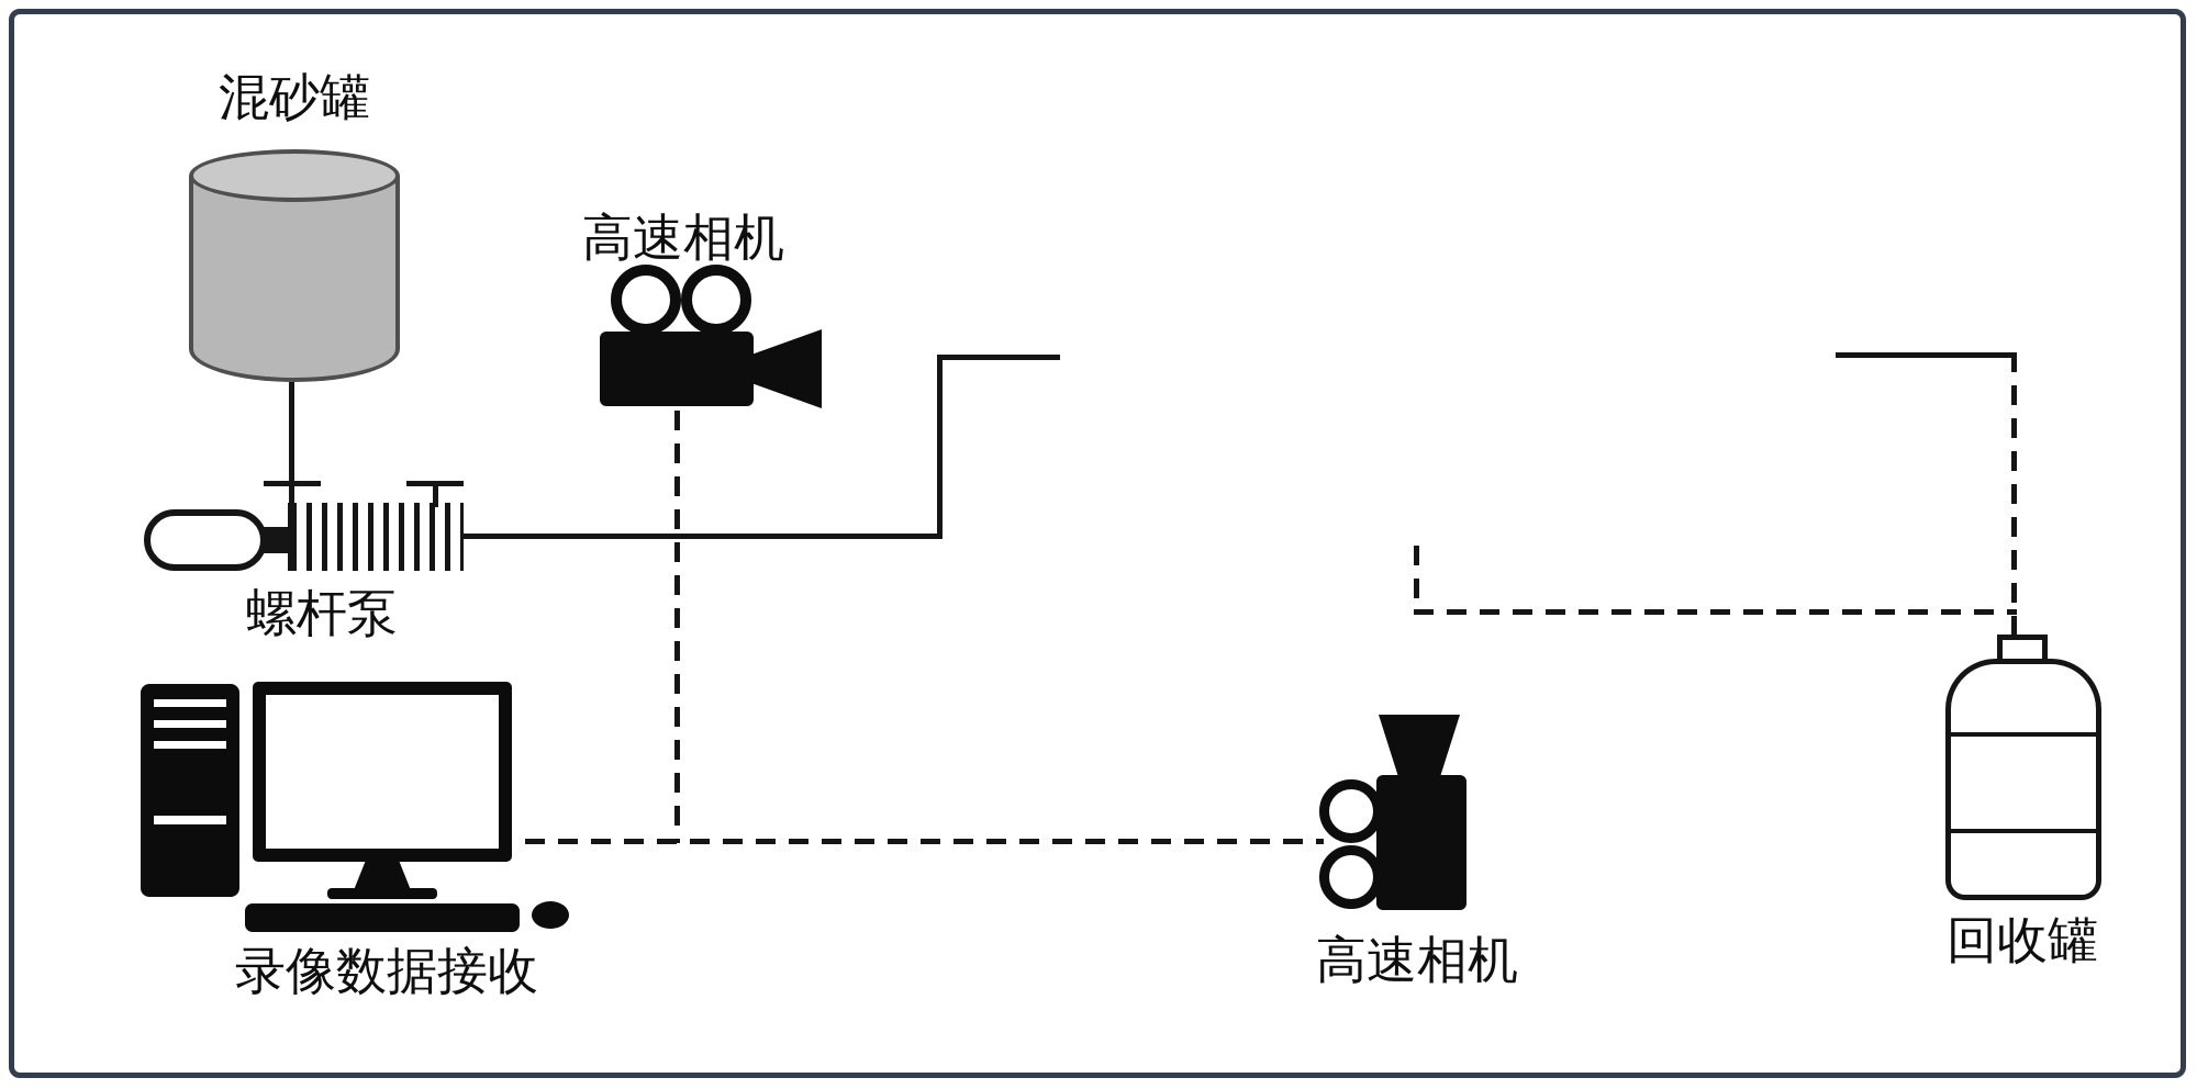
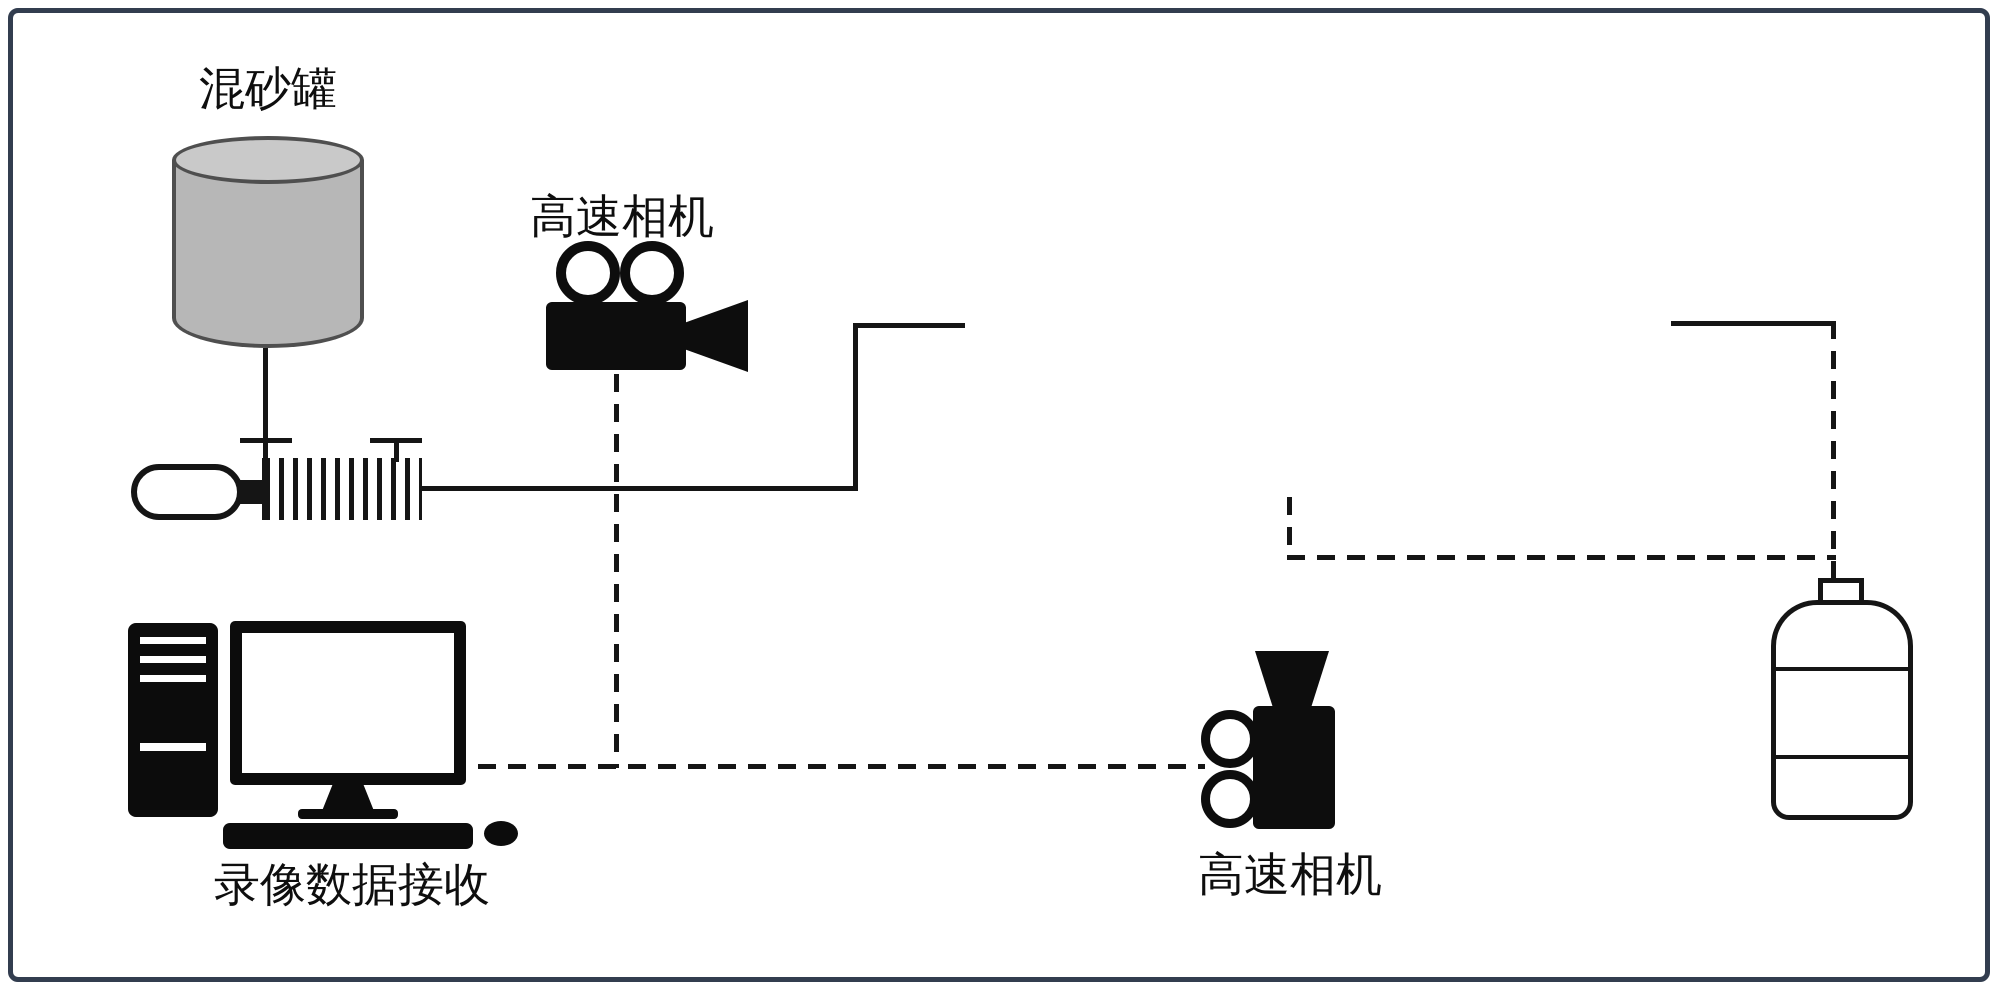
  混砂罐
- 螺杆泵
- 回收罐
  高速相机
  录像数据接收
  高速相机
